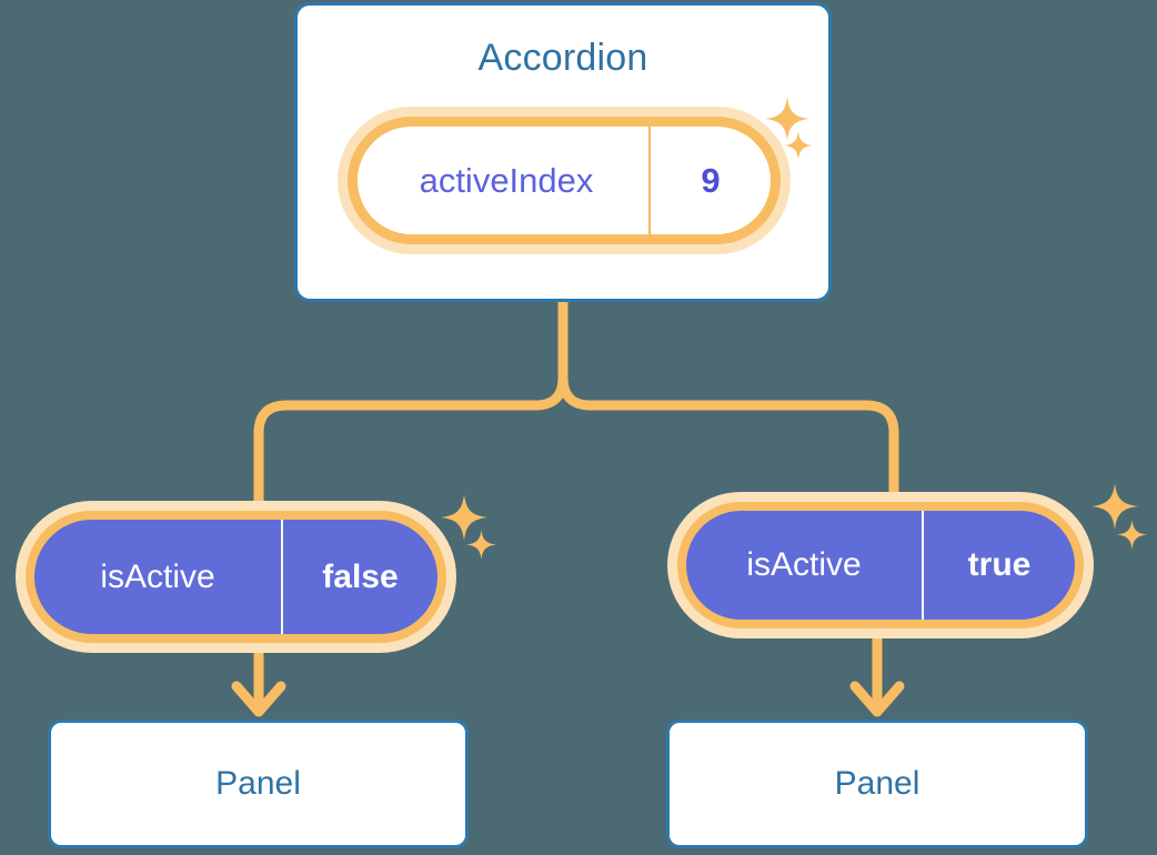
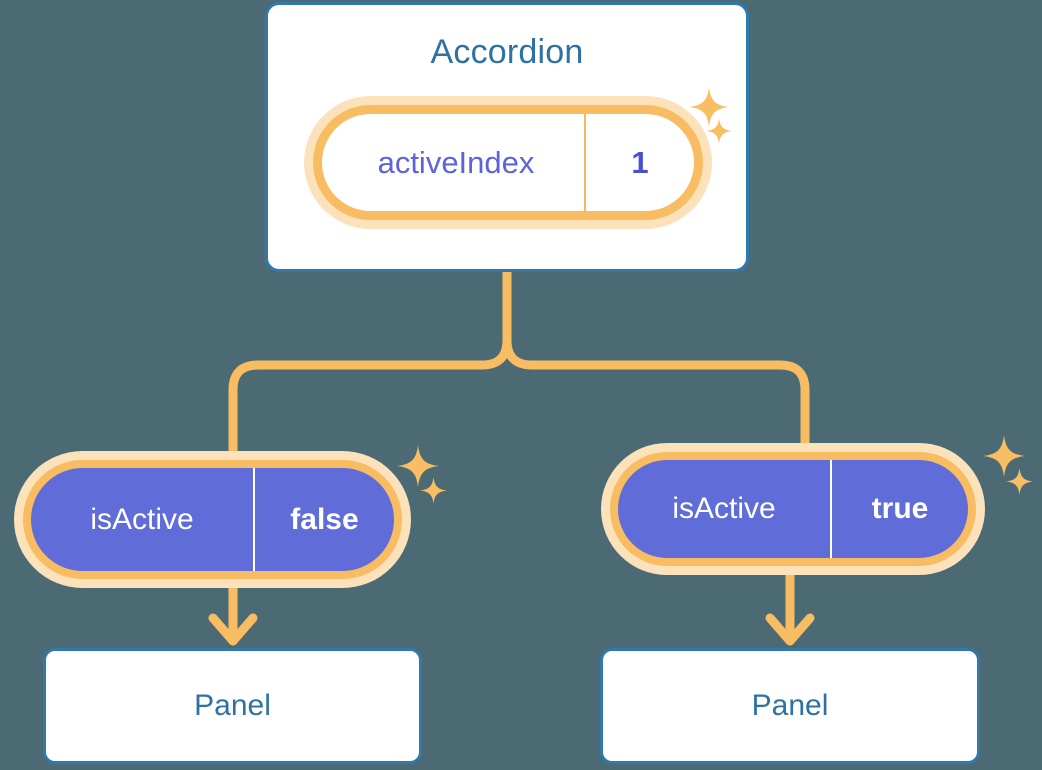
  Accordion
  activeIndex
- 9
+ 1
  isActive
  false
  Panel
  isActive
  true
  Panel
